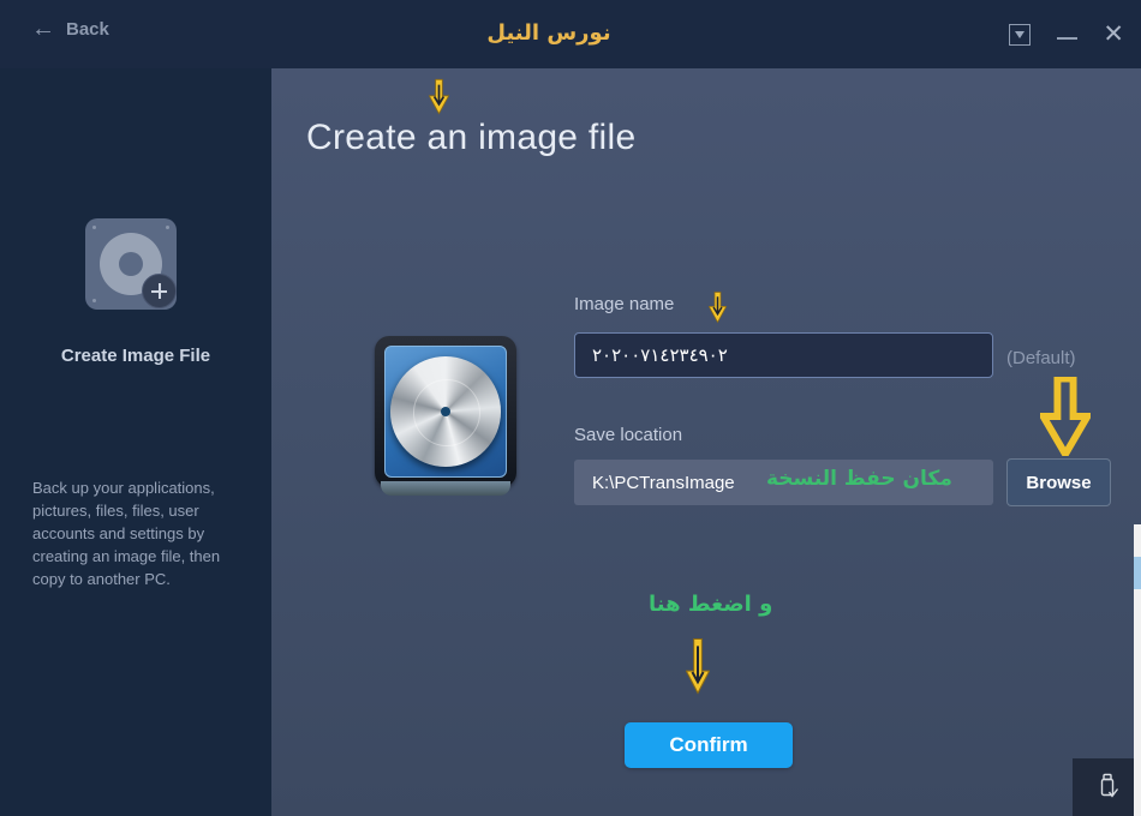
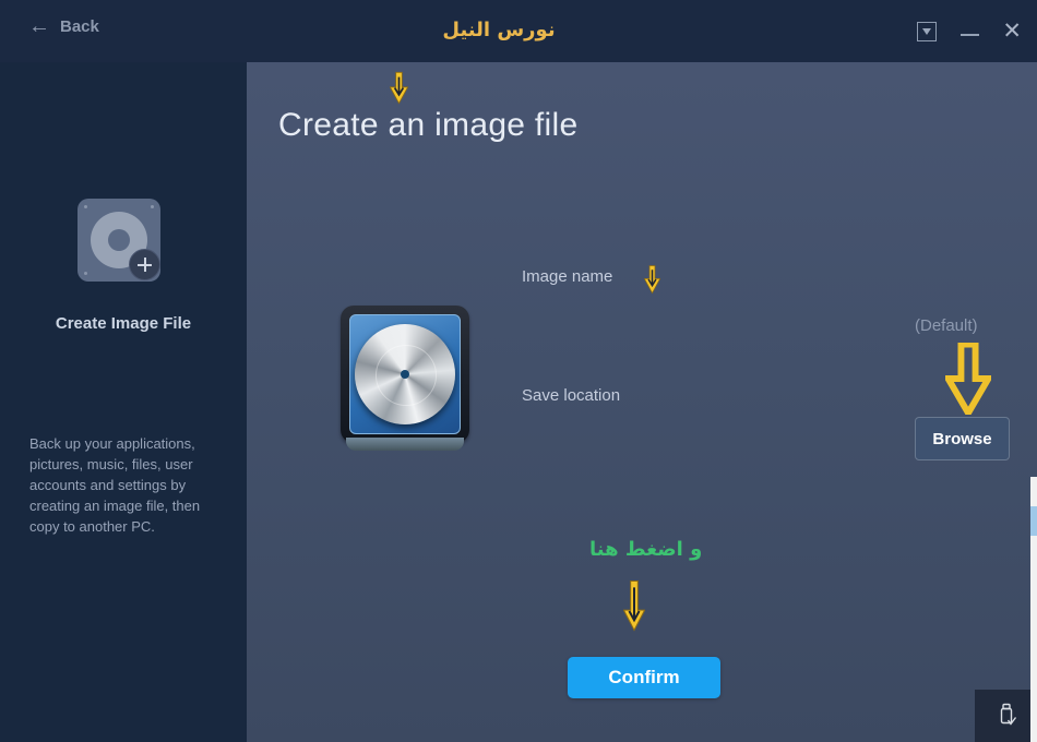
  ←
  Back
  نورس النيل
  ✕
  Create Image File
- Back up your applications, pictures, files, files, user accounts and settings by creating an image file, then copy to another PC.
+ Back up your applications, pictures, music, files, user accounts and settings by creating an image file, then copy to another PC.
  Create an image file
  Image name
- ٢٠٢٠٠٧١٤٢٣٤٩٠٢
  (Default)
  Save location
- K:\PCTransImage
- مكان حفظ النسخة
  Browse
  و اضغط هنا
  Confirm
